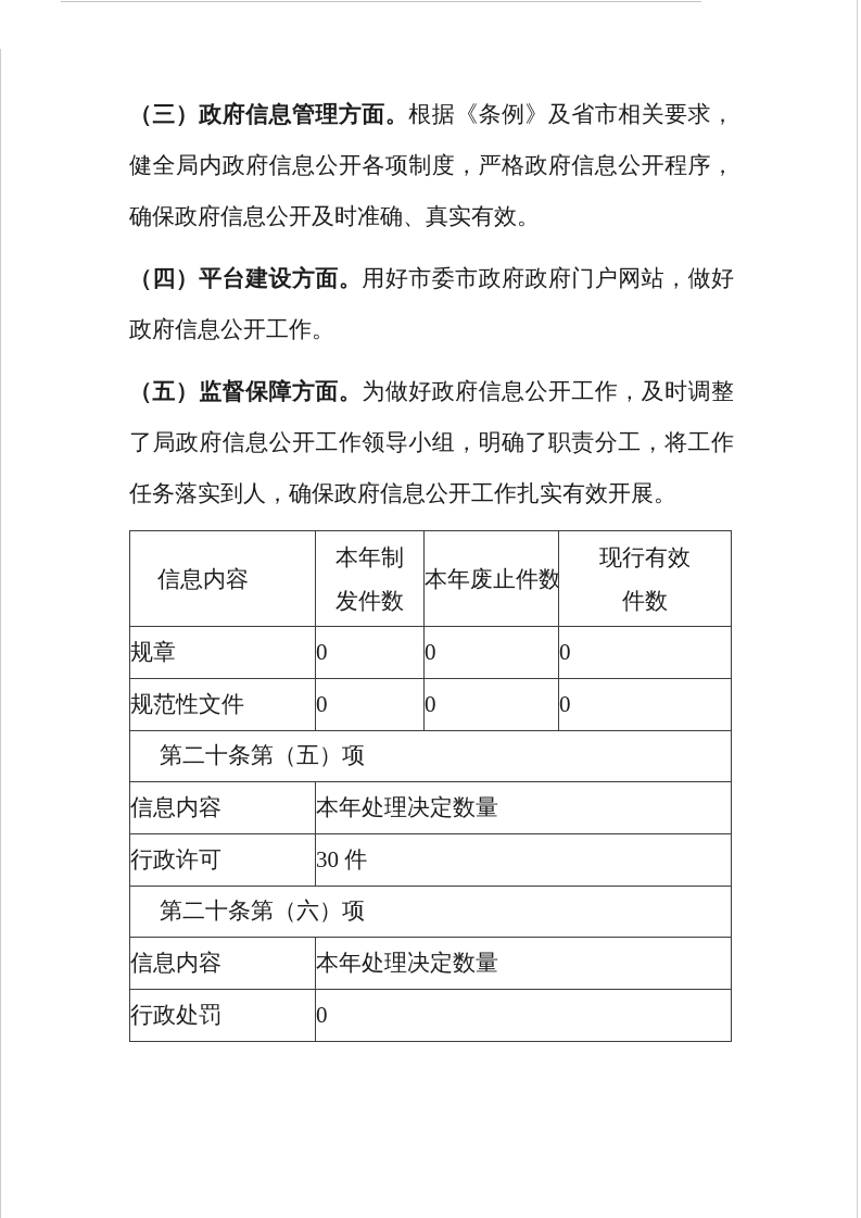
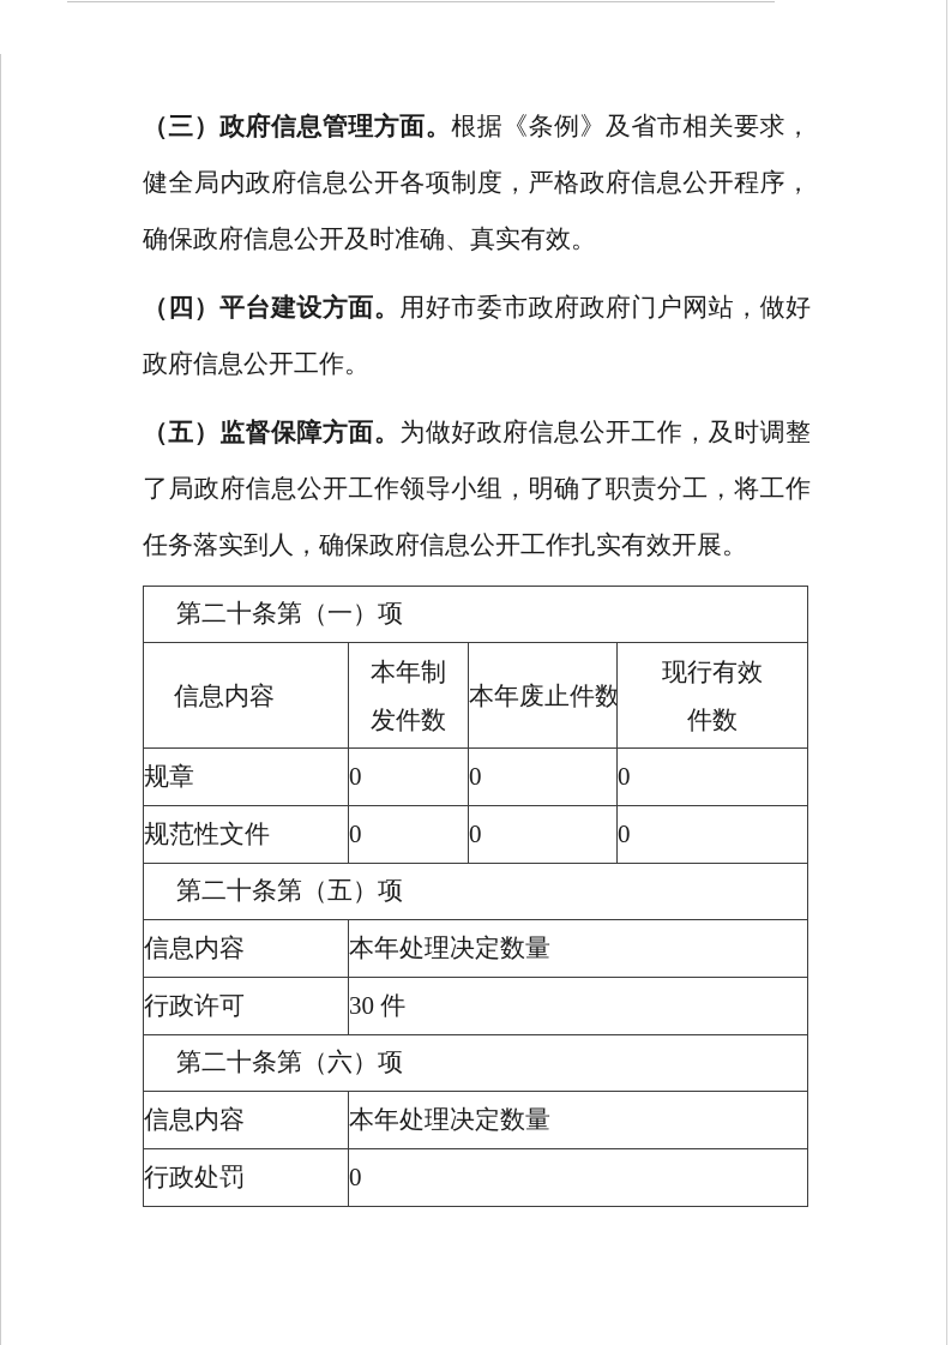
  （三）政府信息管理方面。根据《条例》及省市相关要求，健全局内政府信息公开各项制度，严格政府信息公开程序，确保政府信息公开及时准确、真实有效。
  （四）平台建设方面。用好市委市政府政府门户网站，做好政府信息公开工作。
  （五）监督保障方面。为做好政府信息公开工作，及时调整了局政府信息公开工作领导小组，明确了职责分工，将工作任务落实到人，确保政府信息公开工作扎实有效开展。
+ 第二十条第（一）项
  信息内容	本年制 发件数	本年废止件数	现行有效 件数
  规章	0	0	0
  规范性文件	0	0	0
  第二十条第（五）项
  信息内容	本年处理决定数量
  行政许可	30 件
  第二十条第（六）项
  信息内容	本年处理决定数量
  行政处罚	0
